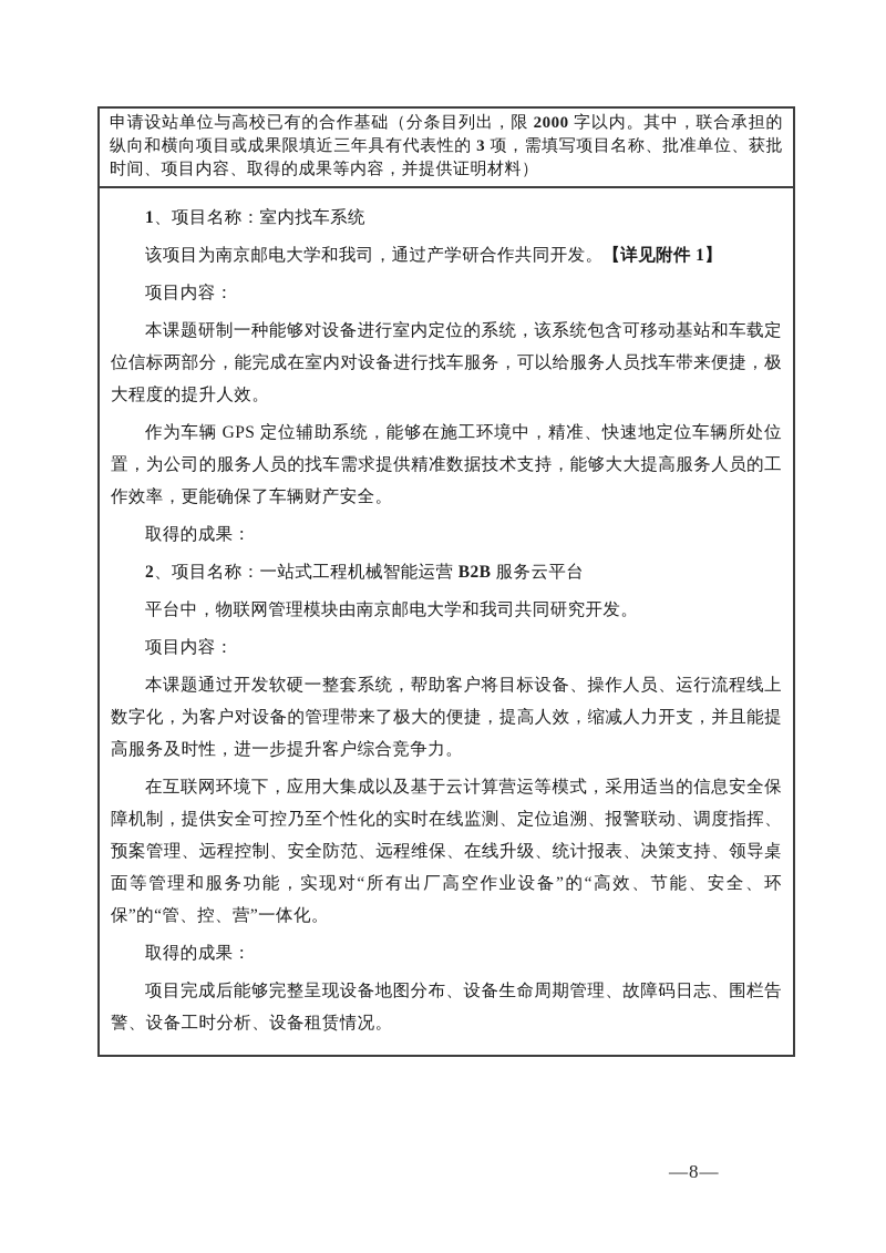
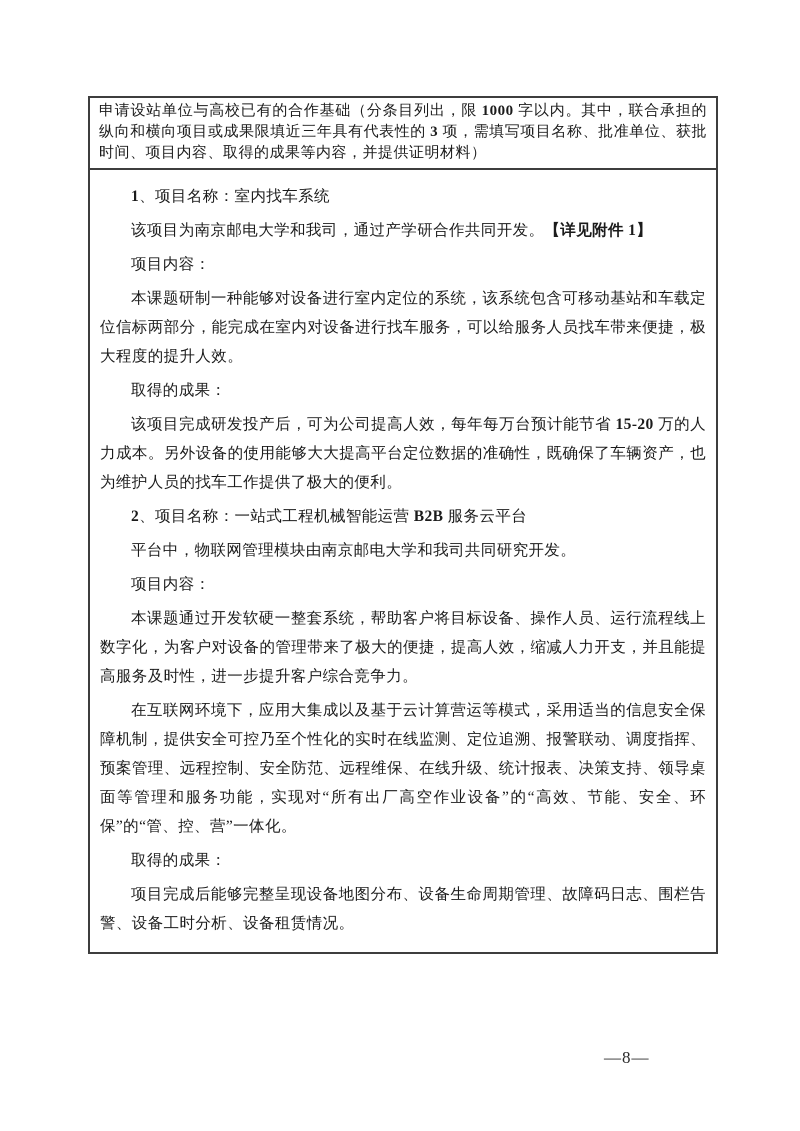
- 申请设站单位与高校已有的合作基础（分条目列出，限 2000 字以内。其中，联合承担的纵向和横向项目或成果限填近三年具有代表性的 3 项，需填写项目名称、批准单位、获批时间、项目内容、取得的成果等内容，并提供证明材料）
+ 申请设站单位与高校已有的合作基础（分条目列出，限 1000 字以内。其中，联合承担的纵向和横向项目或成果限填近三年具有代表性的 3 项，需填写项目名称、批准单位、获批时间、项目内容、取得的成果等内容，并提供证明材料）
  1、项目名称：室内找车系统
  该项目为南京邮电大学和我司，通过产学研合作共同开发。【详见附件 1】
  项目内容：
  本课题研制一种能够对设备进行室内定位的系统，该系统包含可移动基站和车载定位信标两部分，能完成在室内对设备进行找车服务，可以给服务人员找车带来便捷，极大程度的提升人效。
- 作为车辆 GPS 定位辅助系统，能够在施工环境中，精准、快速地定位车辆所处位置，为公司的服务人员的找车需求提供精准数据技术支持，能够大大提高服务人员的工作效率，更能确保了车辆财产安全。
  取得的成果：
+ 该项目完成研发投产后，可为公司提高人效，每年每万台预计能节省 15-20 万的人力成本。另外设备的使用能够大大提高平台定位数据的准确性，既确保了车辆资产，也为维护人员的找车工作提供了极大的便利。
  2、项目名称：一站式工程机械智能运营 B2B 服务云平台
  平台中，物联网管理模块由南京邮电大学和我司共同研究开发。
  项目内容：
  本课题通过开发软硬一整套系统，帮助客户将目标设备、操作人员、运行流程线上数字化，为客户对设备的管理带来了极大的便捷，提高人效，缩减人力开支，并且能提高服务及时性，进一步提升客户综合竞争力。
  在互联网环境下，应用大集成以及基于云计算营运等模式，采用适当的信息安全保障机制，提供安全可控乃至个性化的实时在线监测、定位追溯、报警联动、调度指挥、预案管理、远程控制、安全防范、远程维保、在线升级、统计报表、决策支持、领导桌面等管理和服务功能，实现对“所有出厂高空作业设备”的“高效、节能、安全、环保”的“管、控、营”一体化。
  取得的成果：
  项目完成后能够完整呈现设备地图分布、设备生命周期管理、故障码日志、围栏告警、设备工时分析、设备租赁情况。
  —8—
